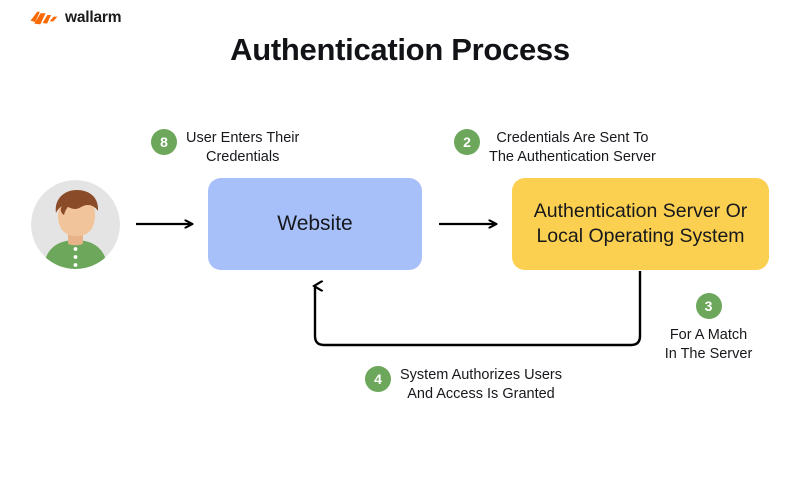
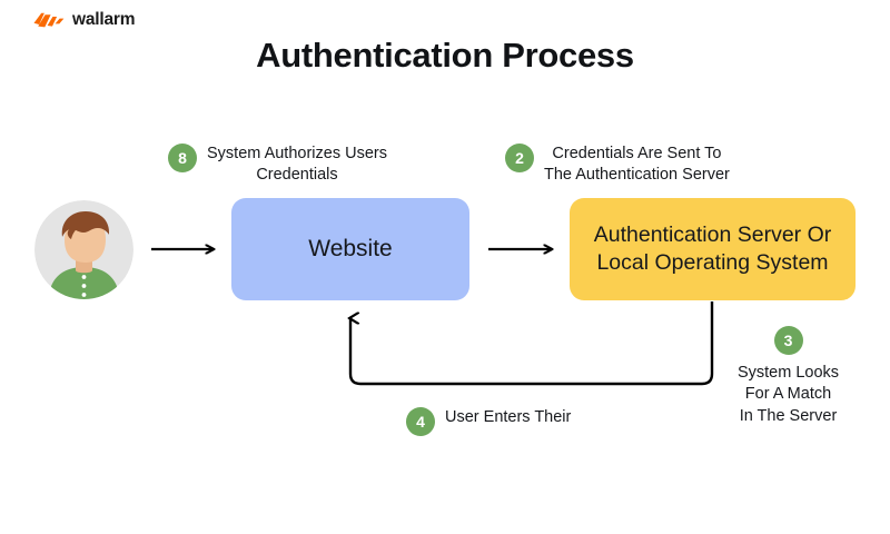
  wallarm
  Authentication Process
  Website
  Authentication Server Or
  Local Operating System
  8
- User Enters Their
+ System Authorizes Users
  Credentials
  2
  Credentials Are Sent To
  The Authentication Server
  3
+ System Looks
  For A Match
  In The Server
  4
- System Authorizes Users
+ User Enters Their
- And Access Is Granted
